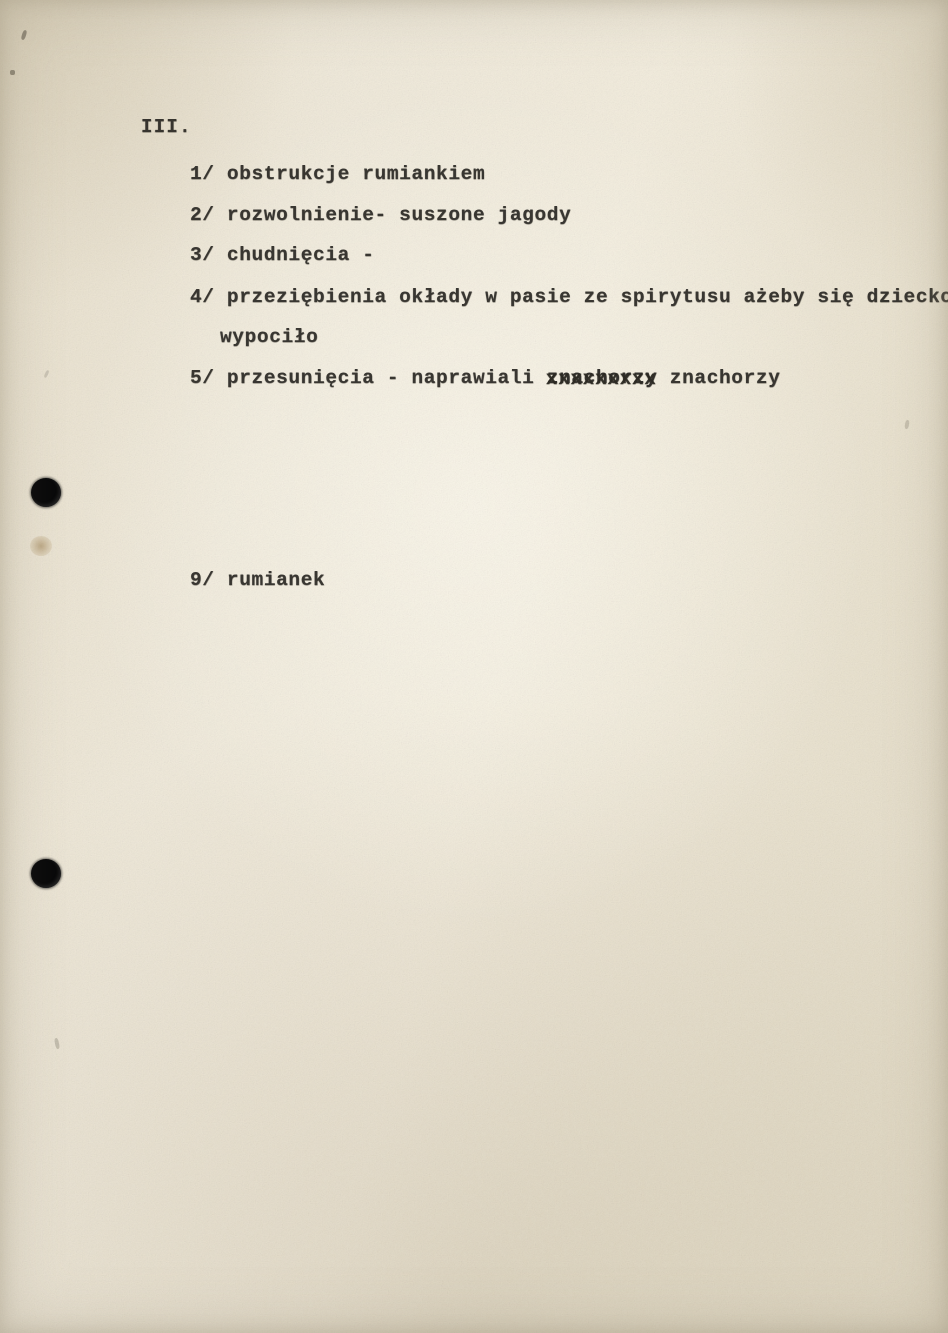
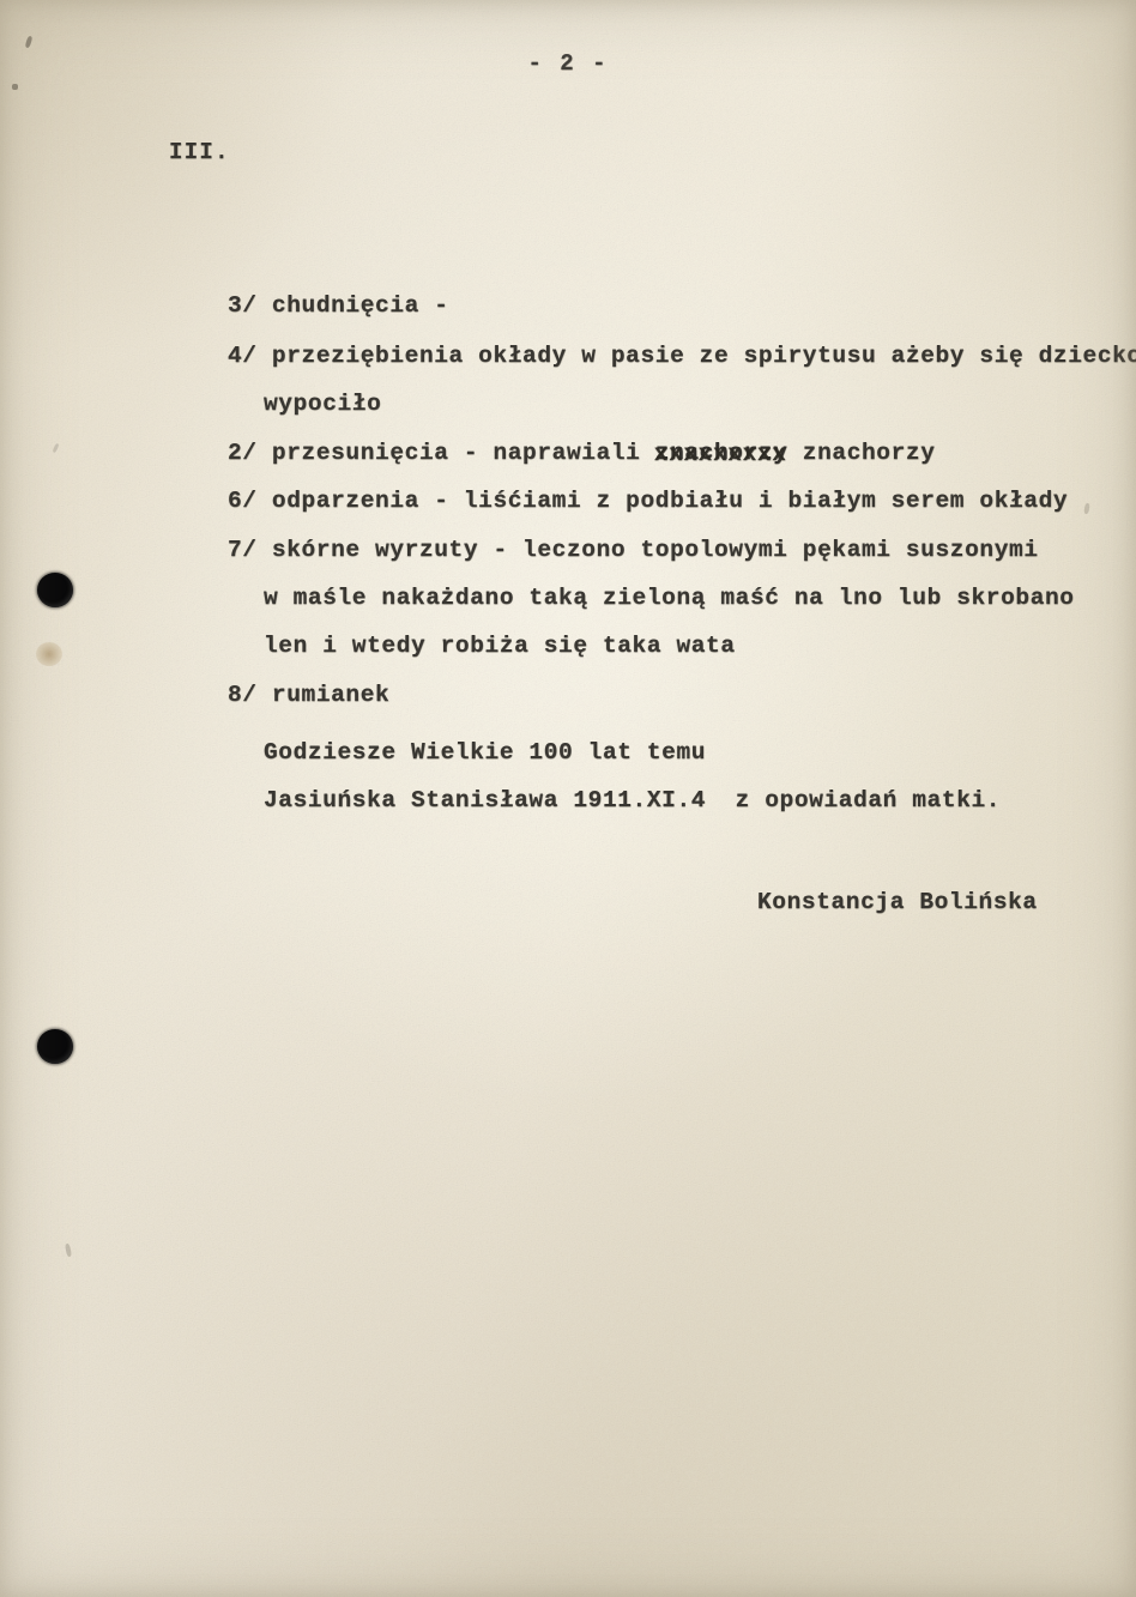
+ - 2 -
  III.
- 1/ obstrukcje rumiankiem
- 2/ rozwolnienie- suszone jagody
  3/ chudnięcia -
  4/ przeziębienia okłady w pasie ze spirytusu ażeby się dziecko
  wypociło
- 5/ przesunięcia - naprawiali znachorzy znachorzy
+ 2/ przesunięcia - naprawiali znachorzy znachorzy
+ 6/ odparzenia - liśćiami z podbiału i białym serem okłady
+ 7/ skórne wyrzuty - leczono topolowymi pękami suszonymi
+ w maśle nakażdano taką zieloną maść na lno lub skrobano
+ len i wtedy robiża się taka wata
- 9/ rumianek
+ 8/ rumianek
+ Godziesze Wielkie 100 lat temu
+ Jasiuńska Stanisława 1911.XI.4 z opowiadań matki.
+ Konstancja Bolińska
